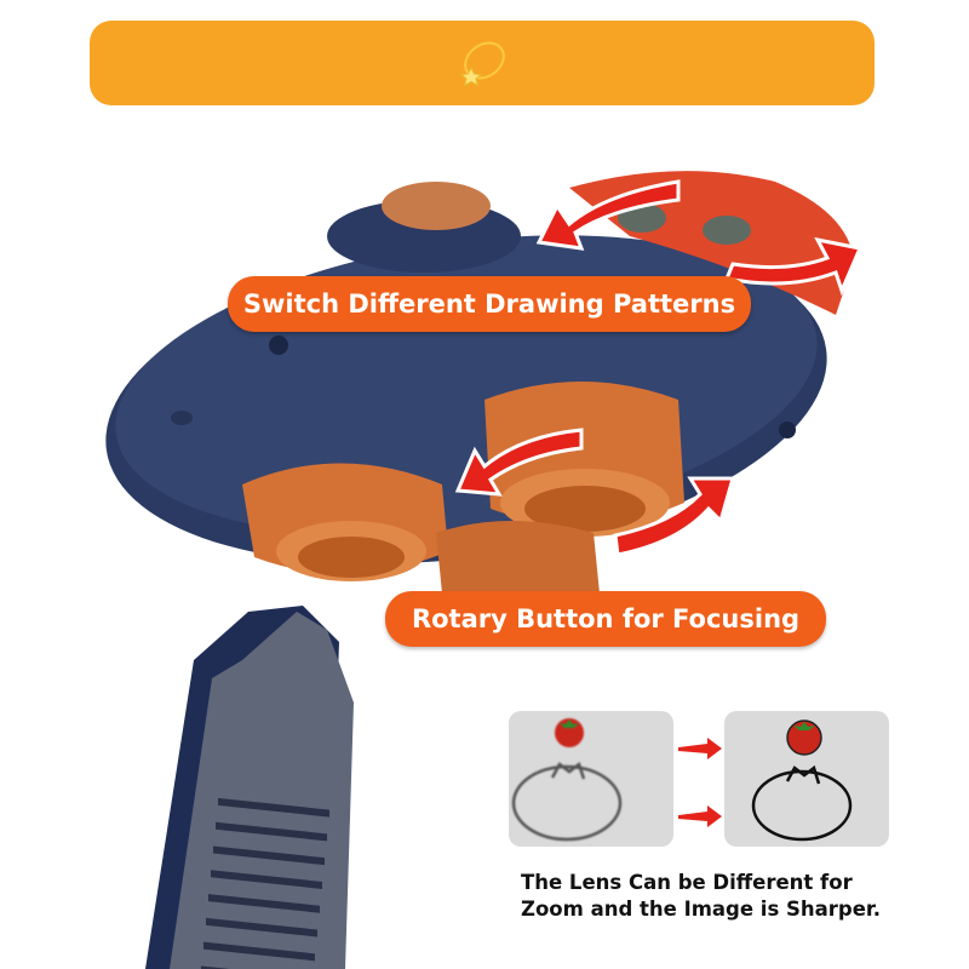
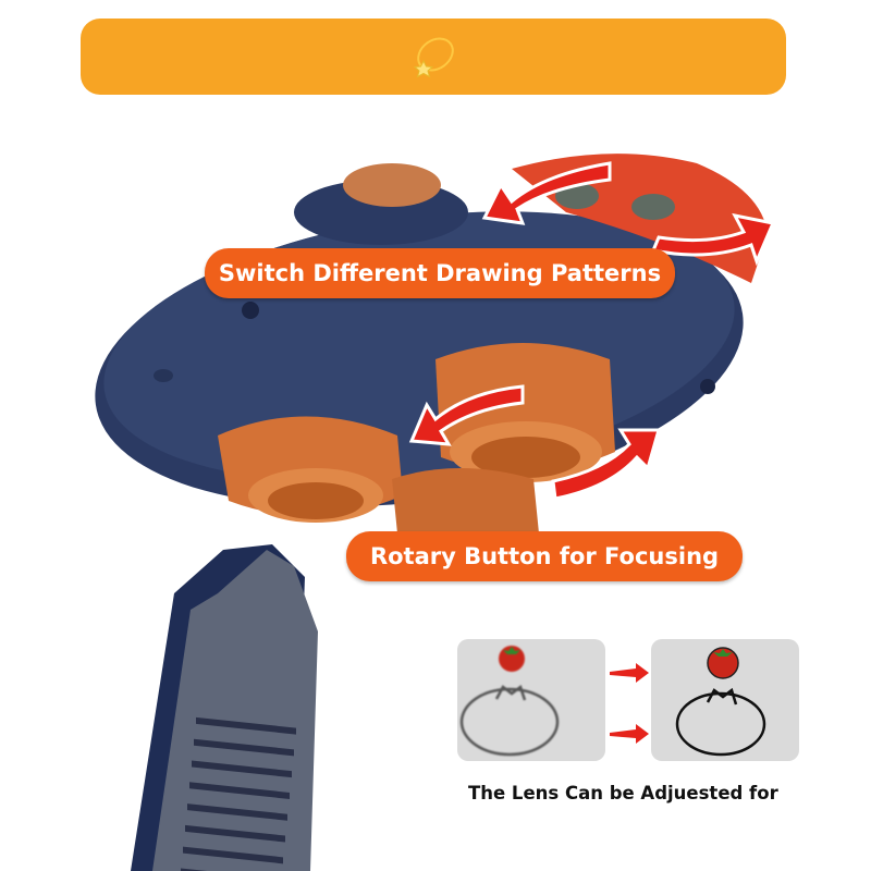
  Switch Different Drawing Patterns
  Rotary Button for Focusing
- The Lens Can be Different for
+ The Lens Can be Adjuested for
- Zoom and the Image is Sharper.
